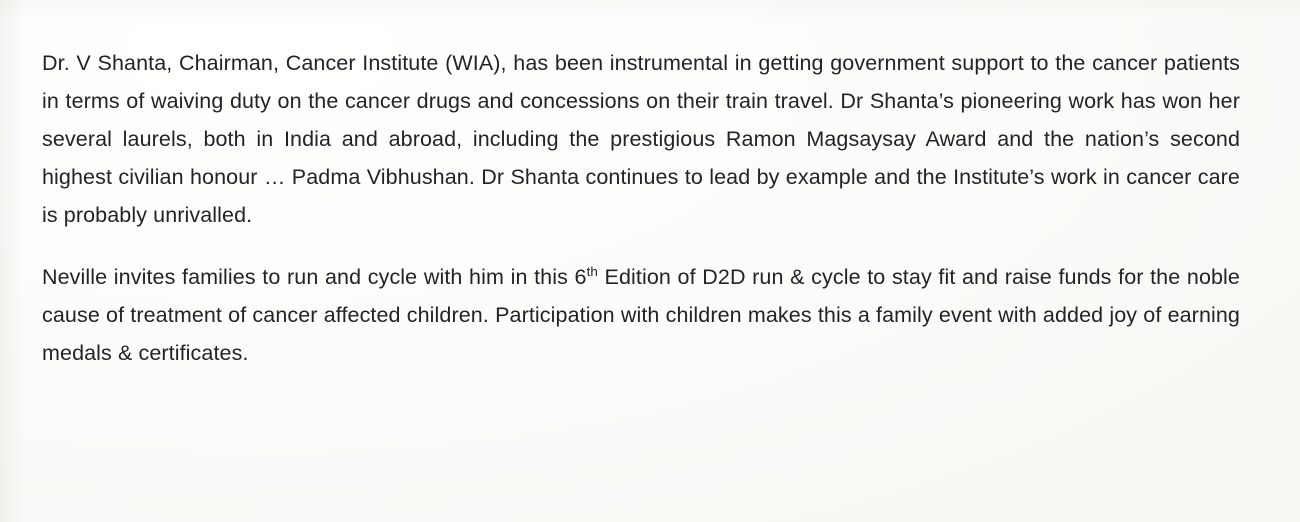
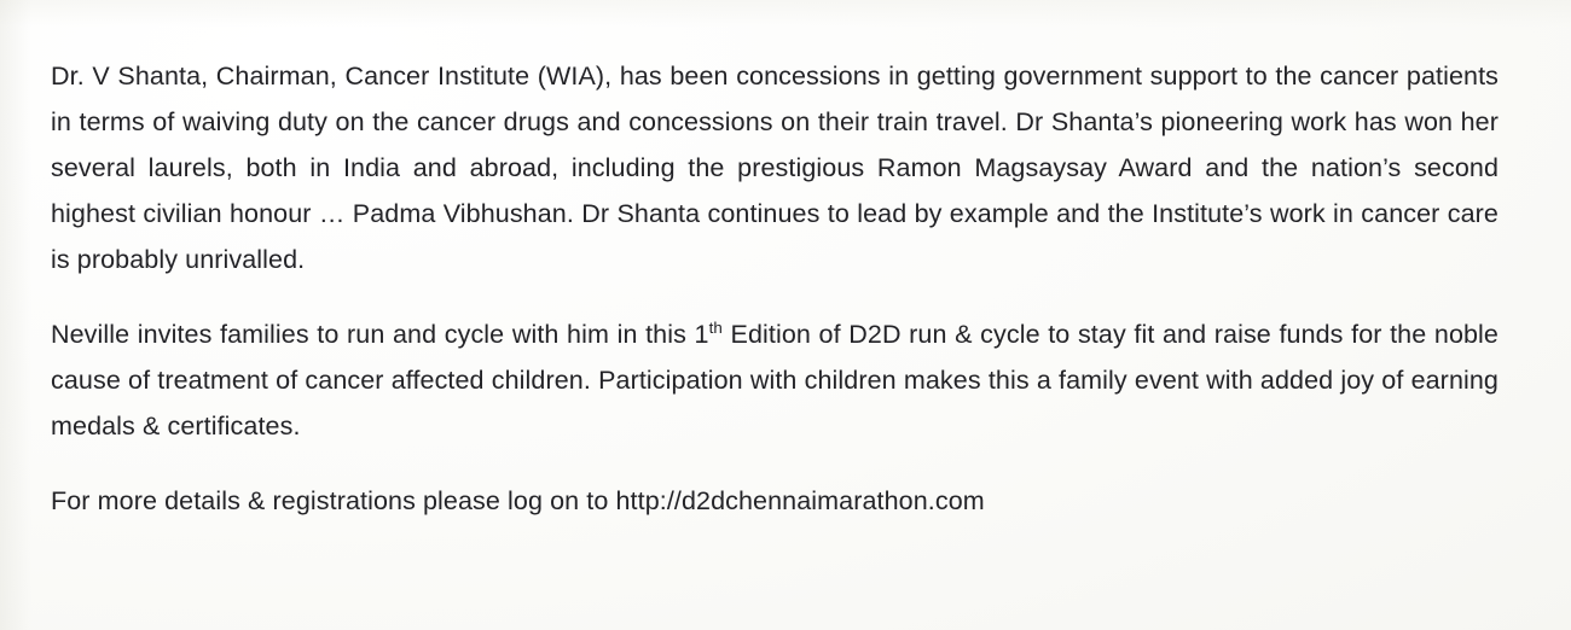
- Dr. V Shanta, Chairman, Cancer Institute (WIA), has been instrumental in getting government support to the cancer patients in terms of waiving duty on the cancer drugs and concessions on their train travel. Dr Shanta’s pioneering work has won her several laurels, both in India and abroad, including the prestigious Ramon Magsaysay Award and the nation’s second highest civilian honour … Padma Vibhushan. Dr Shanta continues to lead by example and the Institute’s work in cancer care is probably unrivalled.
+ Dr. V Shanta, Chairman, Cancer Institute (WIA), has been concessions in getting government support to the cancer patients in terms of waiving duty on the cancer drugs and concessions on their train travel. Dr Shanta’s pioneering work has won her several laurels, both in India and abroad, including the prestigious Ramon Magsaysay Award and the nation’s second highest civilian honour … Padma Vibhushan. Dr Shanta continues to lead by example and the Institute’s work in cancer care is probably unrivalled.
- Neville invites families to run and cycle with him in this 6th Edition of D2D run & cycle to stay fit and raise funds for the noble cause of treatment of cancer affected children. Participation with children makes this a family event with added joy of earning medals & certificates.
+ Neville invites families to run and cycle with him in this 1th Edition of D2D run & cycle to stay fit and raise funds for the noble cause of treatment of cancer affected children. Participation with children makes this a family event with added joy of earning medals & certificates.
+ For more details & registrations please log on to http://d2dchennaimarathon.com
